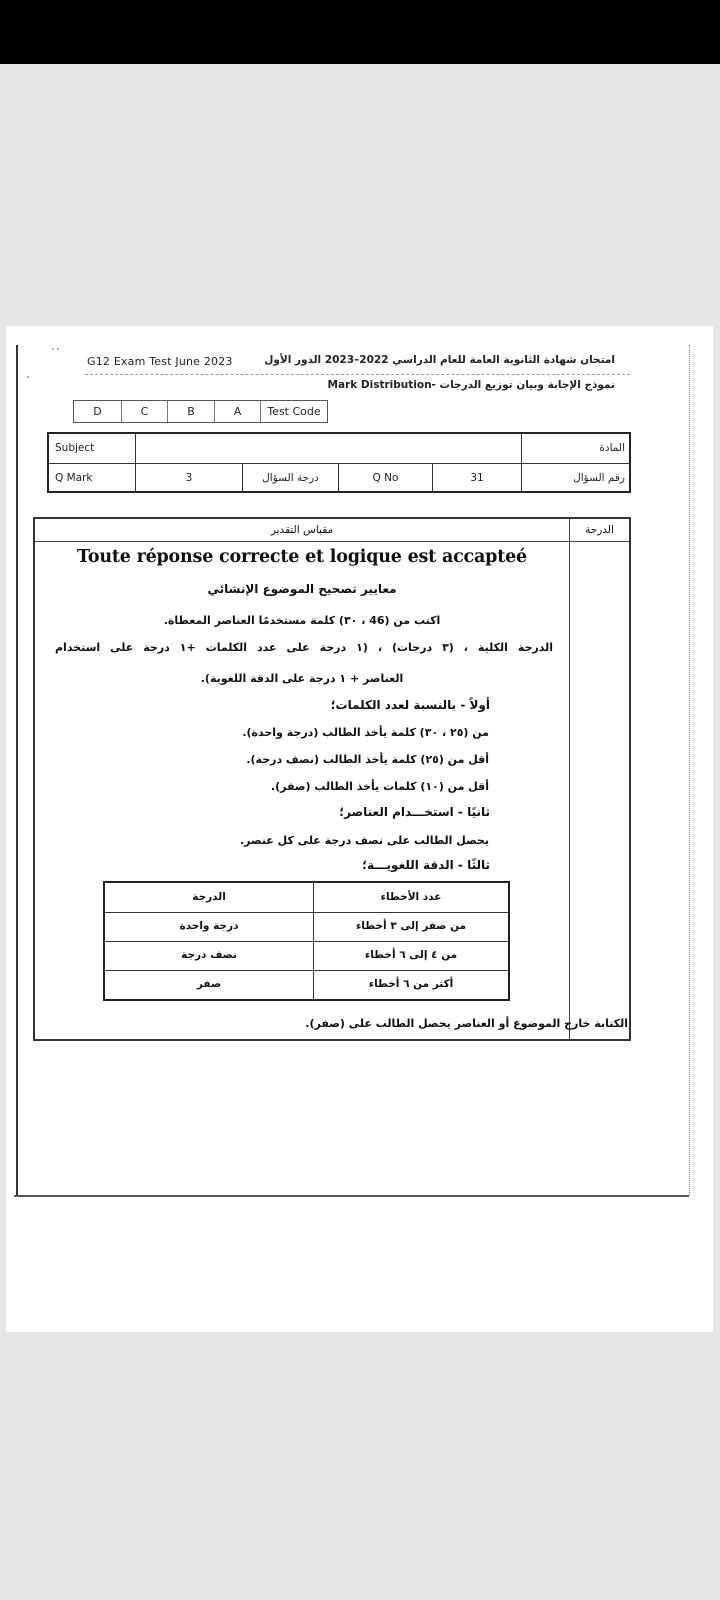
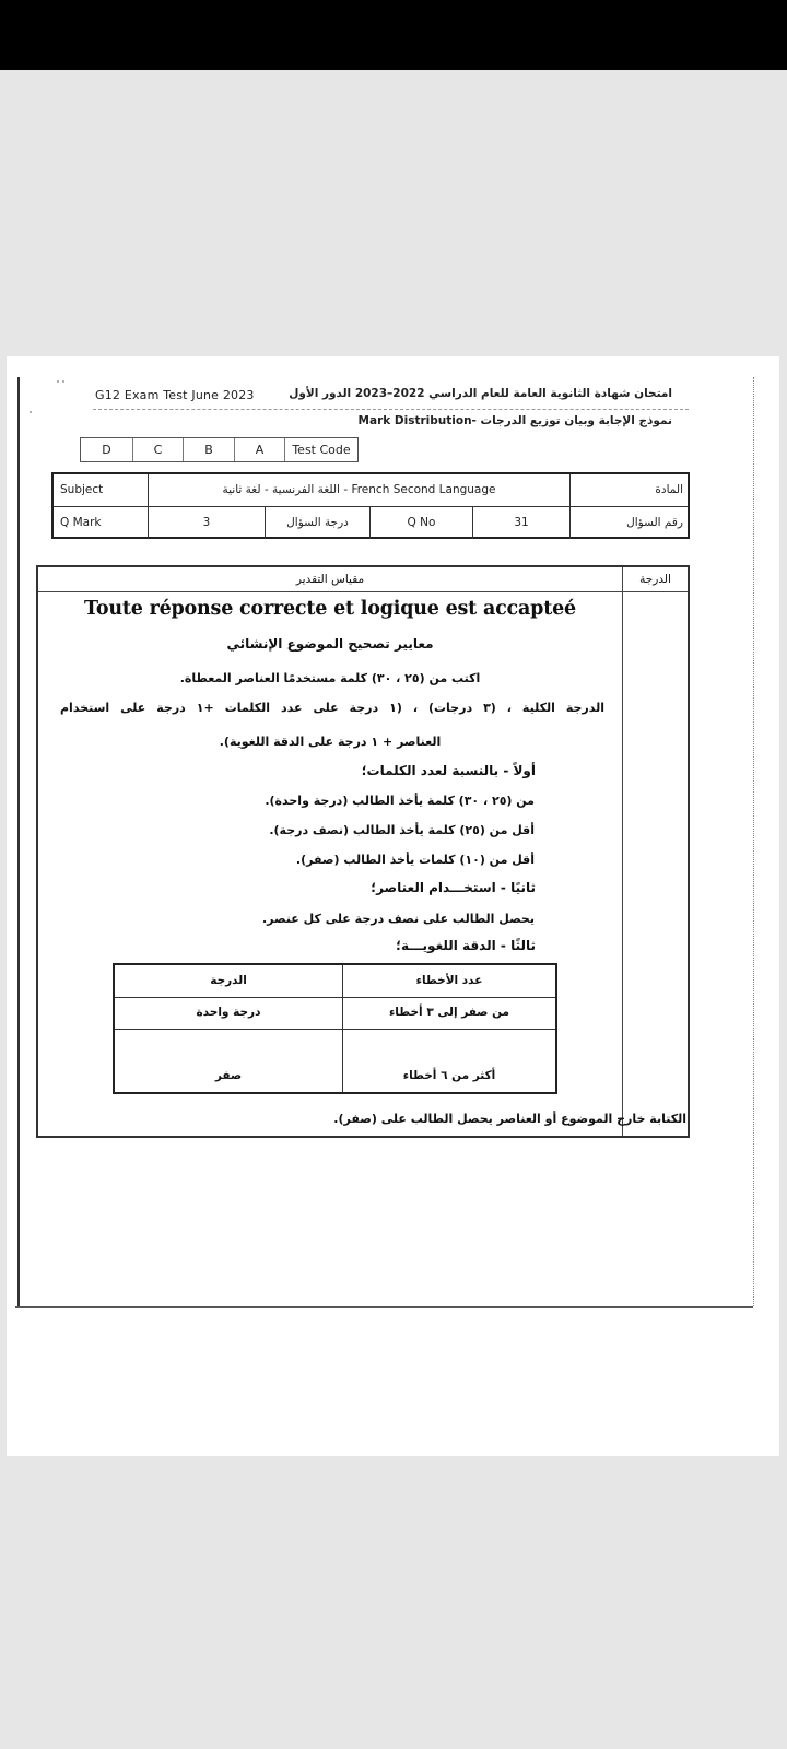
  G12 Exam Test June 2023
  امتحان شهادة الثانوية العامة للعام الدراسي 2022–2023 الدور الأول
  نموذج الإجابة وبيان توزيع الدرجات -Mark Distribution
  D
  C
  B
  A
  Test Code
  Subject
+ اللغة الفرنسية - لغة ثانية - French Second Language
  المادة
  Q Mark
  3
  درجة السؤال
  Q No
  31
  رقم السؤال
  مقياس التقدير
  الدرجة
  Toute réponse correcte et logique est accapteé
  معايير تصحيح الموضوع الإنشائي
- اكتب من (46 ، ٣٠) كلمة مستخدمًا العناصر المعطاة.
+ اكتب من (٢٥ ، ٣٠) كلمة مستخدمًا العناصر المعطاة.
  الدرجة الكلية ، (٣ درجات) ، (١ درجة على عدد الكلمات +١ درجة على استخدام
  العناصر + ١ درجة على الدقة اللغوية).
  أولاً - بالنسبة لعدد الكلمات؛
  من (٢٥ ، ٣٠) كلمة يأخذ الطالب (درجة واحدة).
  أقل من (٢٥) كلمة يأخذ الطالب (نصف درجة).
  أقل من (١٠) كلمات يأخذ الطالب (صفر).
  ثانيًا - استخـــدام العناصر؛
  يحصل الطالب على نصف درجة على كل عنصر.
  ثالثًا - الدقة اللغويـــة؛
  الدرجة
  عدد الأخطاء
  درجة واحدة
  من صفر إلى ٣ أخطاء
- نصف درجة
- من ٤ إلى ٦ أخطاء
  صفر
  أكثر من ٦ أخطاء
  الكتابة خارج الموضوع أو العناصر يحصل الطالب على (صفر).
